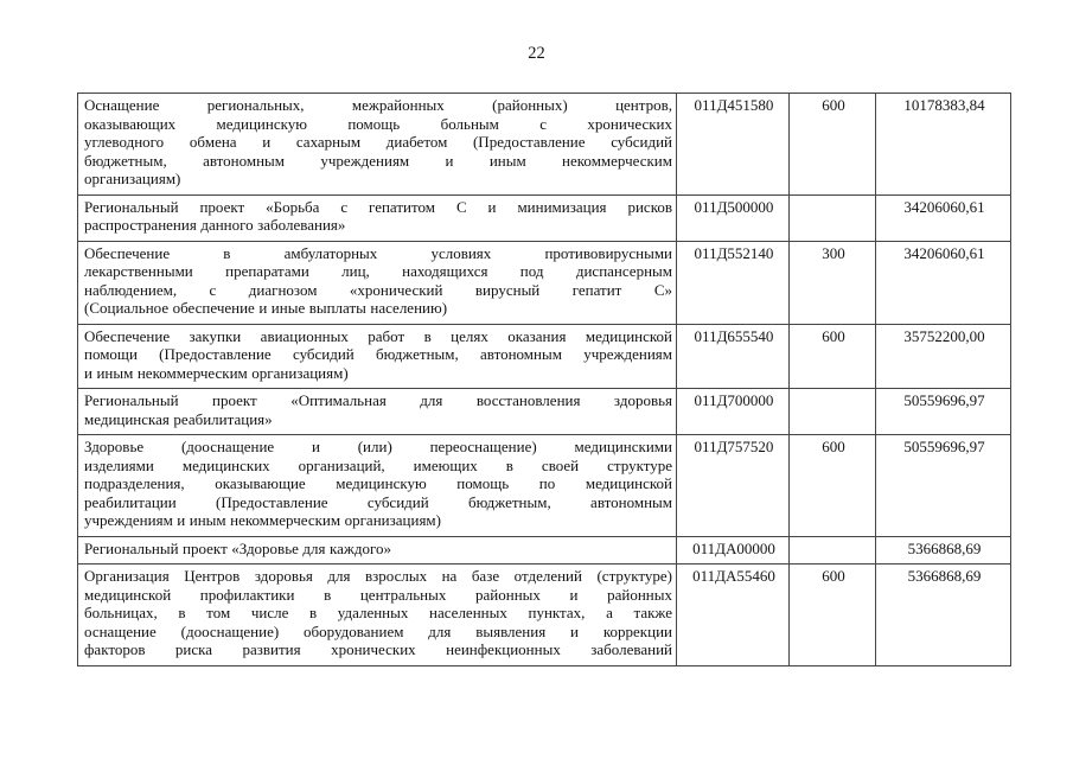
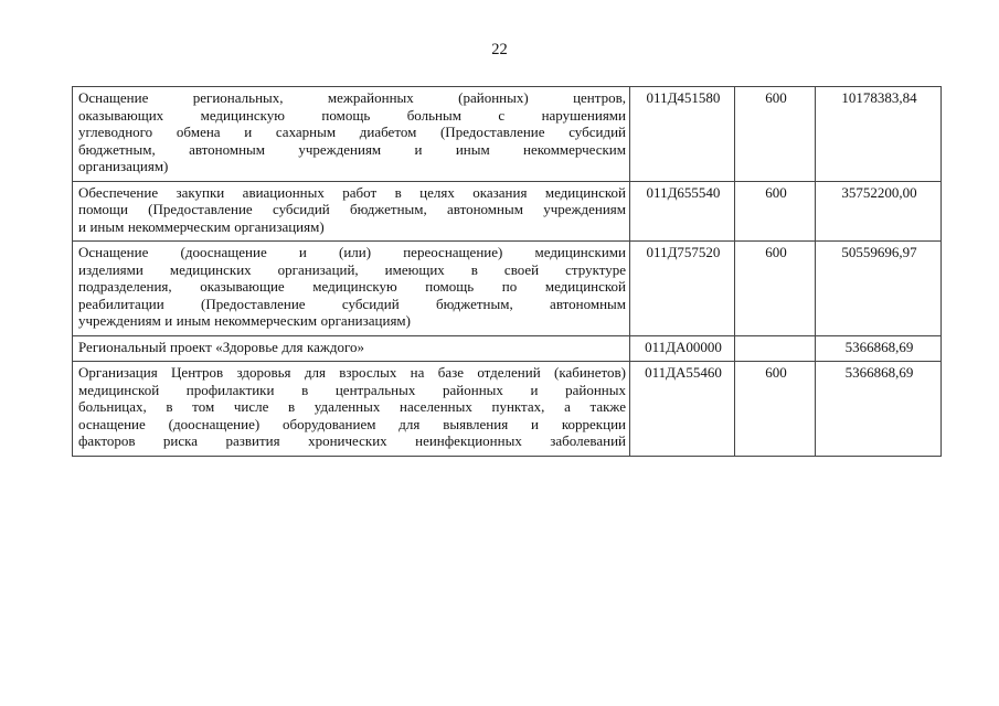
  22
- Оснащение региональных, межрайонных (районных) центров,оказывающих медицинскую помощь больным с хроническихуглеводного обмена и сахарным диабетом (Предоставление субсидийбюджетным, автономным учреждениям и иным некоммерческиморганизациям)	011Д451580	600	10178383,84
+ Оснащение региональных, межрайонных (районных) центров,оказывающих медицинскую помощь больным с нарушениямиуглеводного обмена и сахарным диабетом (Предоставление субсидийбюджетным, автономным учреждениям и иным некоммерческиморганизациям)	011Д451580	600	10178383,84
- Региональный проект «Борьба с гепатитом С и минимизация рисковраспространения данного заболевания»	011Д500000		34206060,61
- Обеспечение в амбулаторных условиях противовируснымилекарственными препаратами лиц, находящихся под диспансернымнаблюдением, с диагнозом «хронический вирусный гепатит С»(Социальное обеспечение и иные выплаты населению)	011Д552140	300	34206060,61
  Обеспечение закупки авиационных работ в целях оказания медицинскойпомощи (Предоставление субсидий бюджетным, автономным учреждениями иным некоммерческим организациям)	011Д655540	600	35752200,00
- Региональный проект «Оптимальная для восстановления здоровьямедицинская реабилитация»	011Д700000		50559696,97
- Здоровье (дооснащение и (или) переоснащение) медицинскимиизделиями медицинских организаций, имеющих в своей структуреподразделения, оказывающие медицинскую помощь по медицинскойреабилитации (Предоставление субсидий бюджетным, автономнымучреждениям и иным некоммерческим организациям)	011Д757520	600	50559696,97
+ Оснащение (дооснащение и (или) переоснащение) медицинскимиизделиями медицинских организаций, имеющих в своей структуреподразделения, оказывающие медицинскую помощь по медицинскойреабилитации (Предоставление субсидий бюджетным, автономнымучреждениям и иным некоммерческим организациям)	011Д757520	600	50559696,97
  Региональный проект «Здоровье для каждого»	011ДА00000		5366868,69
- Организация Центров здоровья для взрослых на базе отделений (структуре)медицинской профилактики в центральных районных и районныхбольницах, в том числе в удаленных населенных пунктах, а такжеоснащение (дооснащение) оборудованием для выявления и коррекциифакторов риска развития хронических неинфекционных заболеваний	011ДА55460	600	5366868,69
+ Организация Центров здоровья для взрослых на базе отделений (кабинетов)медицинской профилактики в центральных районных и районныхбольницах, в том числе в удаленных населенных пунктах, а такжеоснащение (дооснащение) оборудованием для выявления и коррекциифакторов риска развития хронических неинфекционных заболеваний	011ДА55460	600	5366868,69
